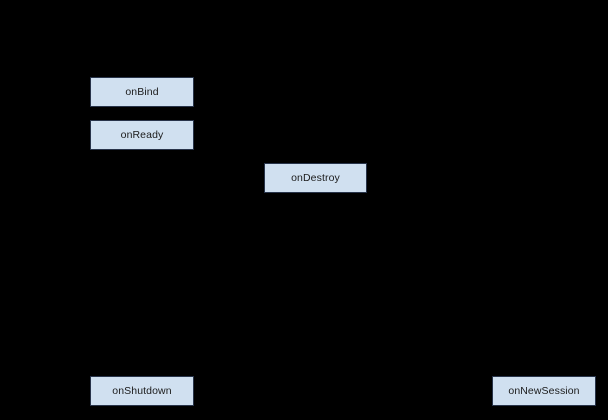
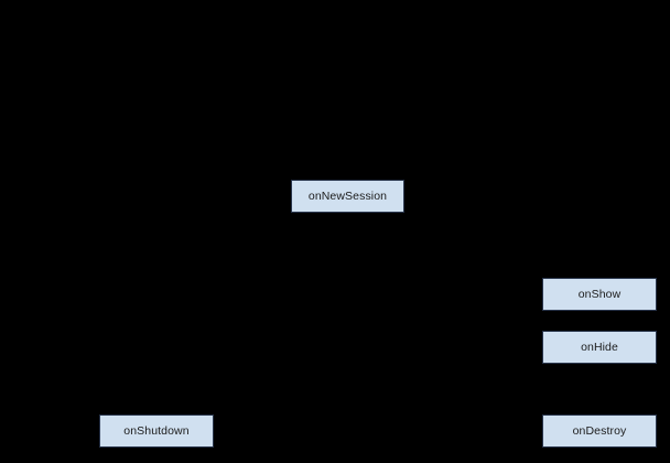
- onBind
- onReady
- onDestroy
+ onNewSession
+ onShow
+ onHide
  onShutdown
- onNewSession
+ onDestroy
